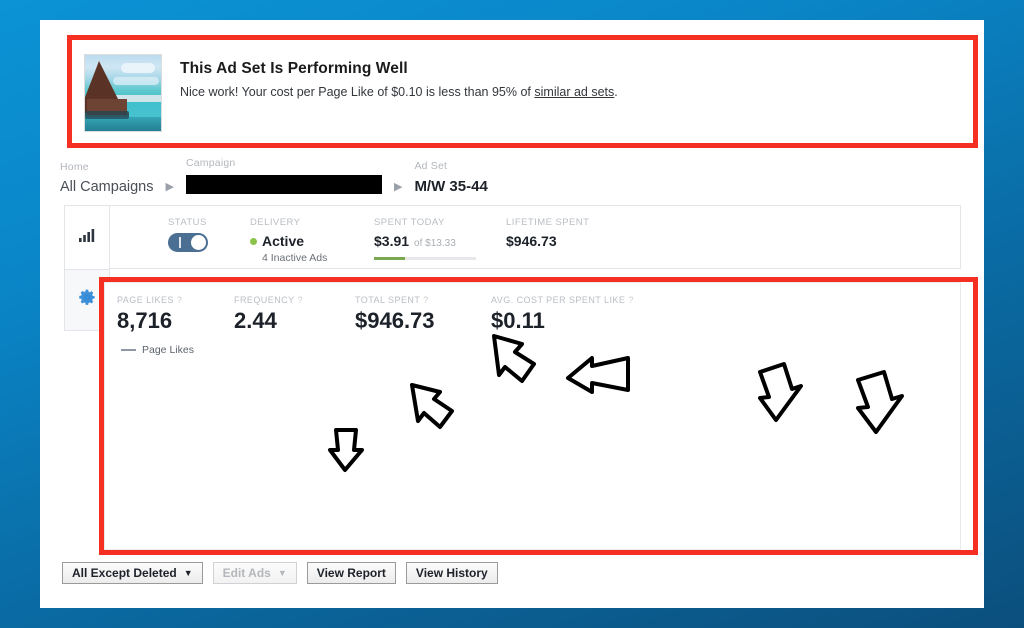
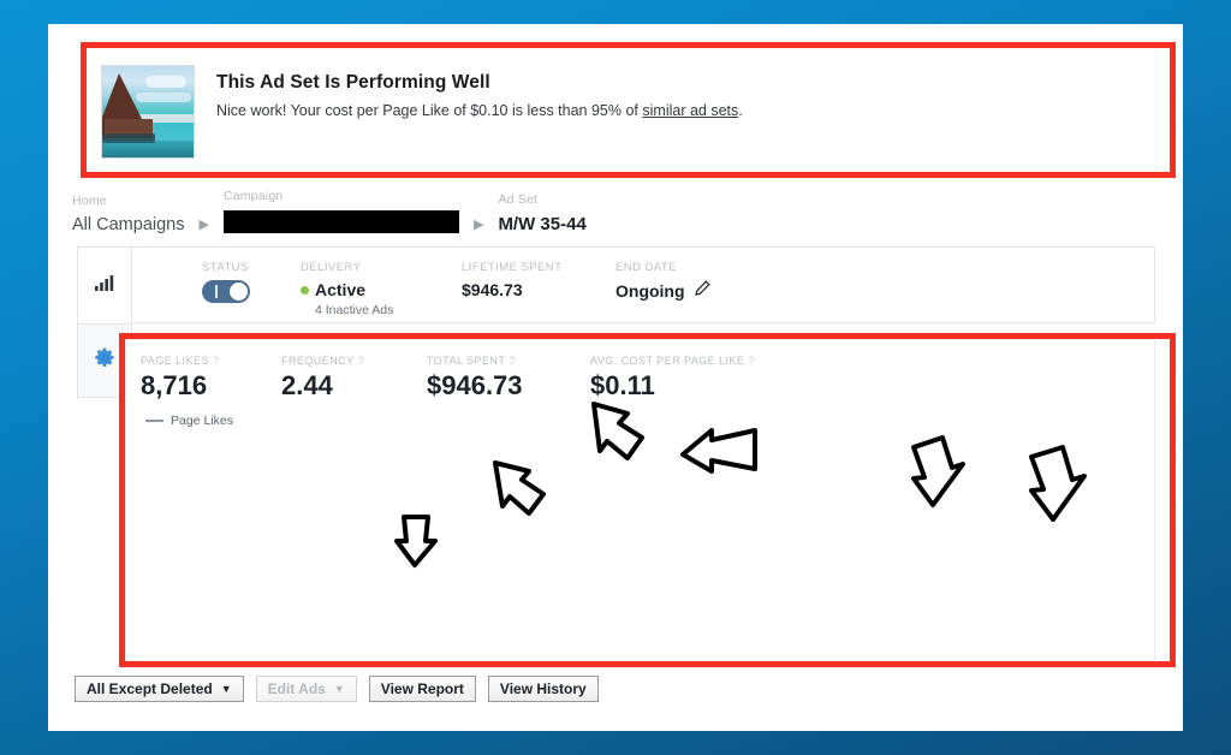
  This Ad Set Is Performing Well
  Nice work! Your cost per Page Like of $0.10 is less than 95% of similar ad sets.
  Home
  All Campaigns
  ▶
  Campaign
  ▶
  Ad Set
  M/W 35-44
  STATUS
  DELIVERY
  Active
  4 Inactive Ads
- SPENT TODAY
- $3.91
- of $13.33
  LIFETIME SPENT
  $946.73
+ END DATE
+ Ongoing
  PAGE LIKES ?
  8,716
  FREQUENCY ?
  2.44
  TOTAL SPENT ?
  $946.73
- AVG. COST PER SPENT LIKE ?
+ AVG. COST PER PAGE LIKE ?
  $0.11
  Page Likes
  All Except Deleted
  ▼
  Edit Ads
  ▼
  View Report
  View History
